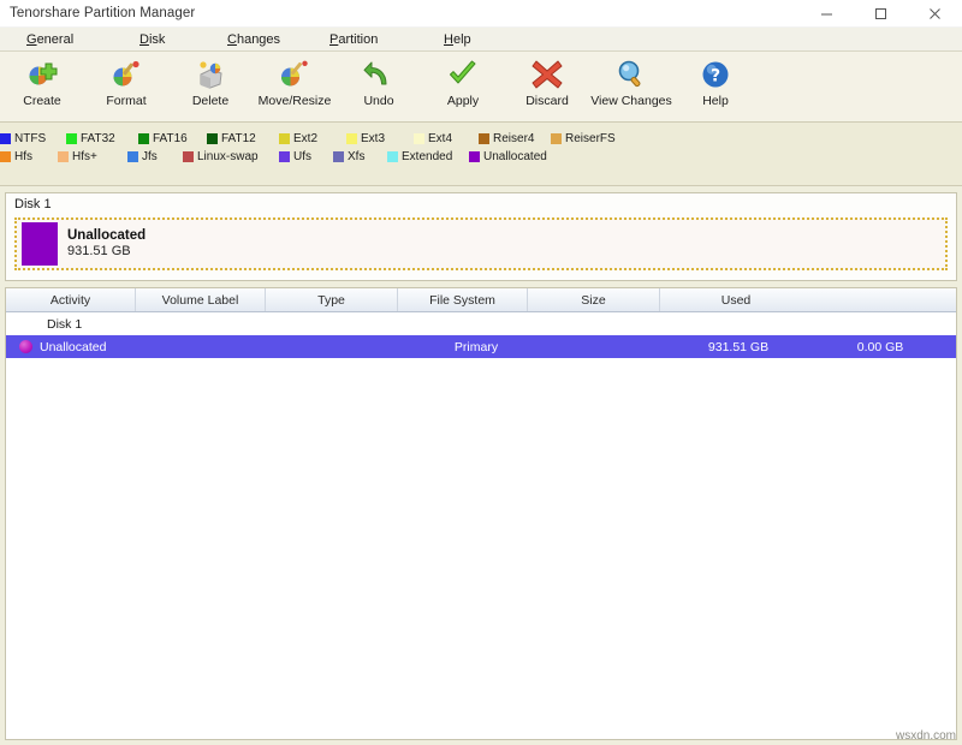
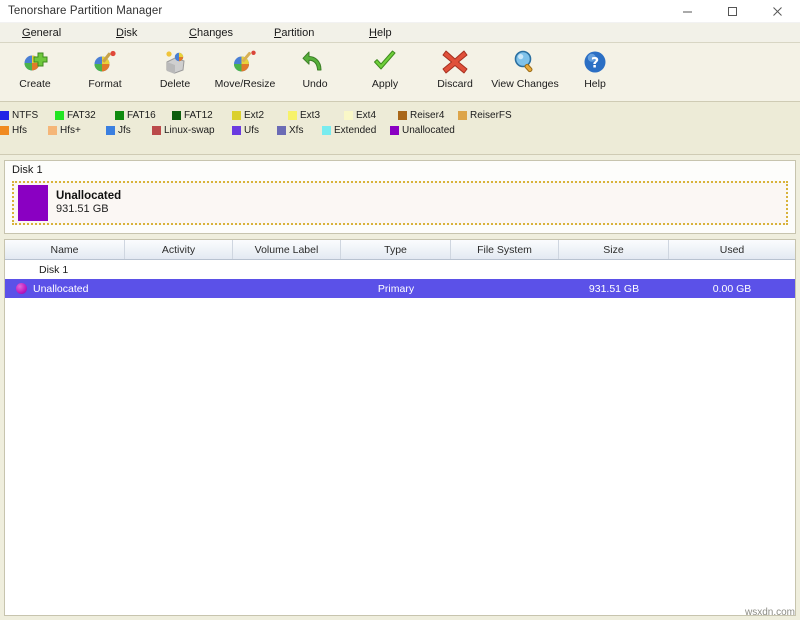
  Tenorshare Partition Manager
  General
  Disk
  Changes
  Partition
  Help
  Create
  Format
  Delete
  Move/Resize
  Undo
  Apply
  Discard
  View Changes
  ?
  Help
  NTFS
  FAT32
  FAT16
  FAT12
  Ext2
  Ext3
  Ext4
  Reiser4
  ReiserFS
  Hfs
  Hfs+
  Jfs
  Linux-swap
  Ufs
  Xfs
  Extended
  Unallocated
  Disk 1
  Unallocated
  931.51 GB
+ Name
  Activity
  Volume Label
  Type
  File System
  Size
  Used
  Disk 1
  Unallocated
  Primary
  931.51 GB
  0.00 GB
  wsxdn.com
